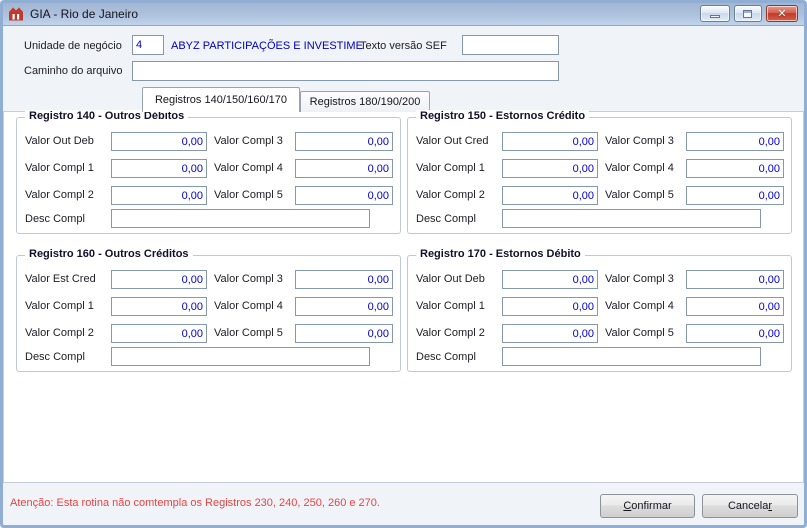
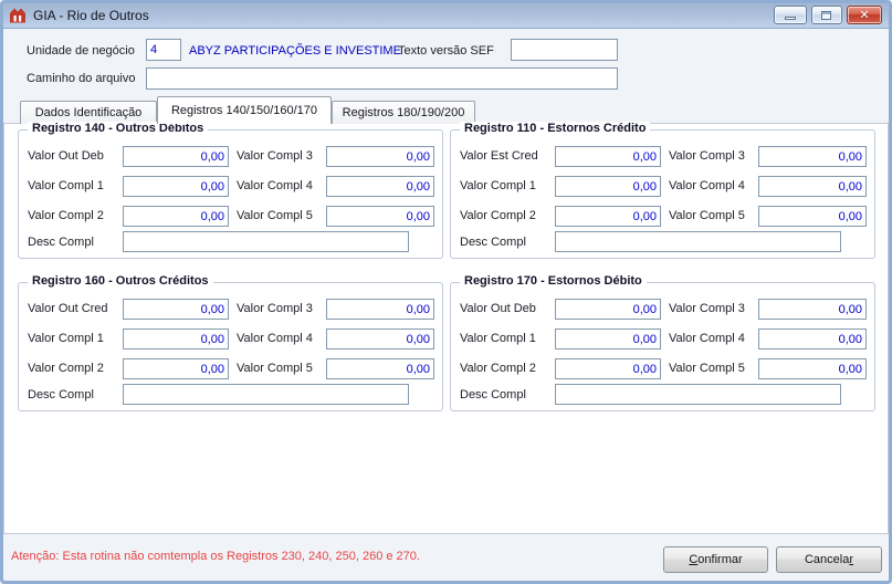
- GIA - Rio de Janeiro
+ GIA - Rio de Outros
  ✕
  Unidade de negócio
  4
  ABYZ PARTICIPAÇÕES E INVESTIME
  Texto versão SEF
  Caminho do arquivo
+ Dados Identificação
  Registros 140/150/160/170
  Registros 180/190/200
  Registro 140 - Outros Débitos
  Valor Out Deb
  0,00
  Valor Compl 3
  0,00
  Valor Compl 1
  0,00
  Valor Compl 4
  0,00
  Valor Compl 2
  0,00
  Valor Compl 5
  0,00
  Desc Compl
- Registro 150 - Estornos Crédito
+ Registro 110 - Estornos Crédito
- Valor Out Cred
+ Valor Est Cred
  0,00
  Valor Compl 3
  0,00
  Valor Compl 1
  0,00
  Valor Compl 4
  0,00
  Valor Compl 2
  0,00
  Valor Compl 5
  0,00
  Desc Compl
  Registro 160 - Outros Créditos
- Valor Est Cred
+ Valor Out Cred
  0,00
  Valor Compl 3
  0,00
  Valor Compl 1
  0,00
  Valor Compl 4
  0,00
  Valor Compl 2
  0,00
  Valor Compl 5
  0,00
  Desc Compl
  Registro 170 - Estornos Débito
  Valor Out Deb
  0,00
  Valor Compl 3
  0,00
  Valor Compl 1
  0,00
  Valor Compl 4
  0,00
  Valor Compl 2
  0,00
  Valor Compl 5
  0,00
  Desc Compl
  Atenção: Esta rotina não comtempla os Registros 230, 240, 250, 260 e 270.
  Confirmar
  Cancelar
